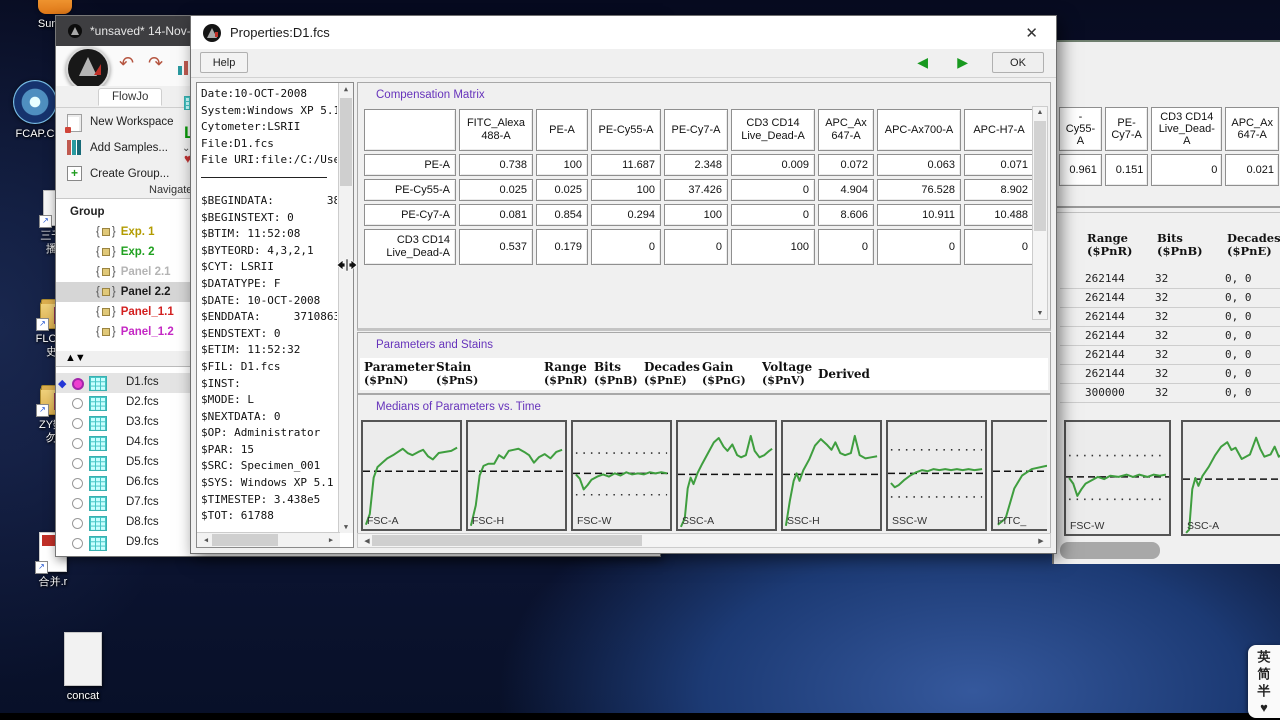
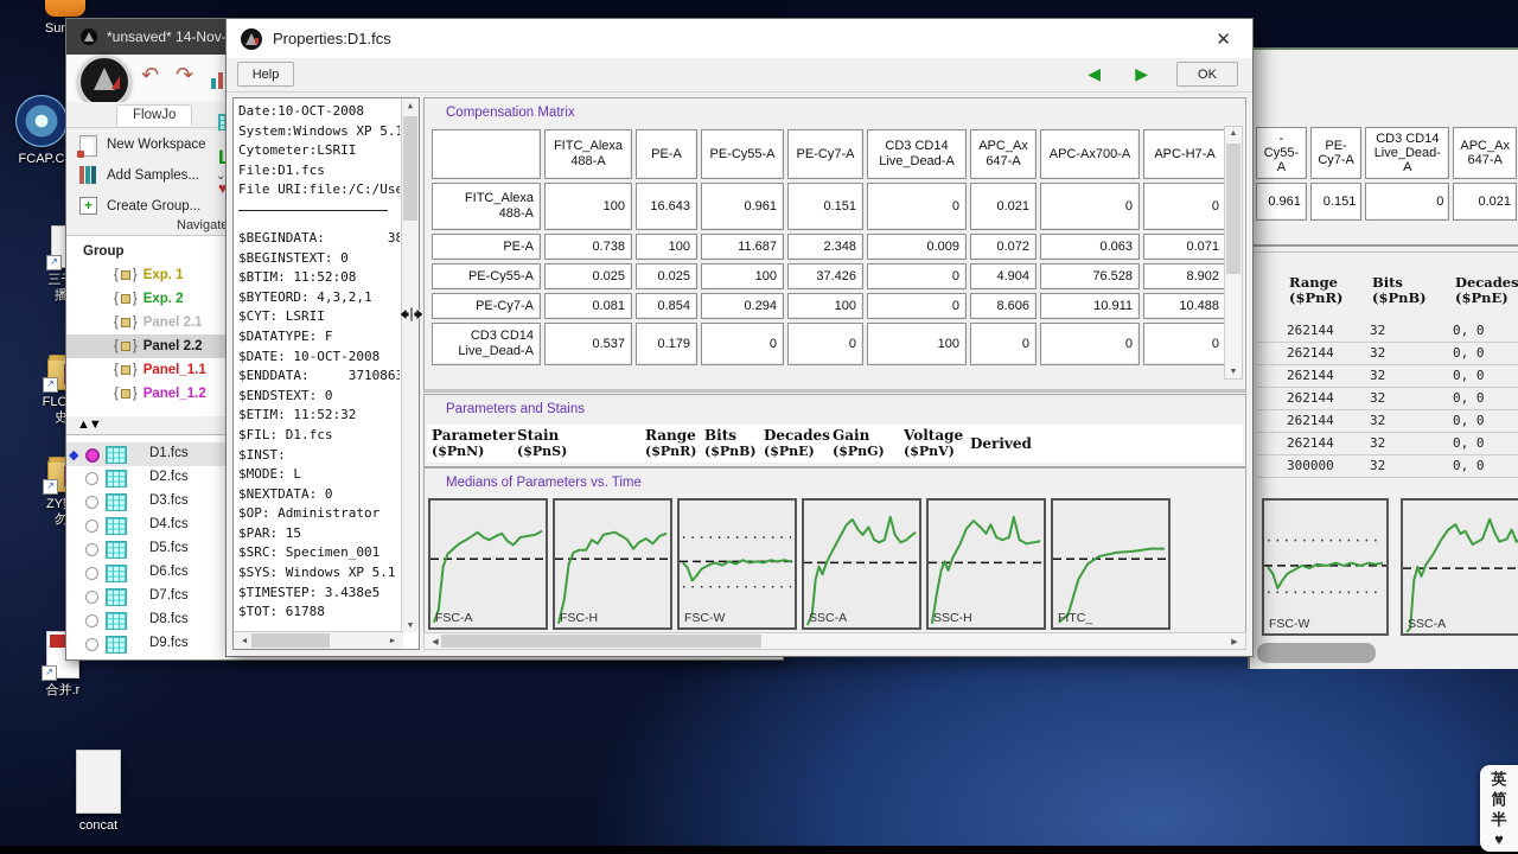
  FCAP.C
  ↗
  ↗
  ↗
  ↗
  合并.r
  concat
  *unsaved* 14-Nov-
  ↶
  ↷
  FlowJo
  New Workspace
  Add Samples...
  ⌄
  +
  Create Group...
  Navigat
  Group
  { } Exp. 1
  { } Exp. 2
  { } Panel 2.1
  { } Panel 2.2
  { } Panel_1.1
  { } Panel_1.2
  ▲▼
  ◆
  D1.fcs
  D2.fcs
  D3.fcs
  D4.fcs
  D5.fcs
  D6.fcs
  D7.fcs
  D8.fcs
  D9.fcs
  ♥
  -Cy55-A	PE-Cy7-A	CD3 CD14Live_Dead-A	APC_Ax647-A
  0.961	0.151	0	0.021
  Range
  ($PnR)
  Bits
  ($PnB)
  Decades
  ($PnE)
  262144
  32
  0, 0
  262144
  32
  0, 0
  262144
  32
  0, 0
  262144
  32
  0, 0
  262144
  32
  0, 0
  262144
  32
  0, 0
  300000
  32
  0, 0
  FSC-W
  SSC-A
  Properties:D1.fcs
  ✕
  Help
  ◀
  ▶
  OK
  Date:10-OCT-2008
  System:Windows XP 5.1
  Cytometer:LSRII
  File:D1.fcs
  File URI:file:/C:/Use
  $BEGINDATA: 38
  $BEGINSTEXT: 0
  $BTIM: 11:52:08
  $BYTEORD: 4,3,2,1
  $CYT: LSRII
  $DATATYPE: F
  $DATE: 10-OCT-2008
  $ENDDATA: 3710863
  $ENDSTEXT: 0
  $ETIM: 11:52:32
  $FIL: D1.fcs
  $INST:
  $MODE: L
  $NEXTDATA: 0
  $OP: Administrator
  $PAR: 15
  $SRC: Specimen_001
  $SYS: Windows XP 5.1
  $TIMESTEP: 3.438e5
  $TOT: 61788
  ▲
  ▼
  ◀
  ▶
  Compensation Matrix
  	FITC_Alexa488-A	PE-A	PE-Cy55-A	PE-Cy7-A	CD3 CD14Live_Dead-A	APC_Ax647-A	APC-Ax700-A	APC-H7-A
+ FITC_Alexa488-A	100	16.643	0.961	0.151	0	0.021	0	0
  PE-A	0.738	100	11.687	2.348	0.009	0.072	0.063	0.071
  PE-Cy55-A	0.025	0.025	100	37.426	0	4.904	76.528	8.902
  PE-Cy7-A	0.081	0.854	0.294	100	0	8.606	10.911	10.488
  CD3 CD14Live_Dead-A	0.537	0.179	0	0	100	0	0	0
  Parameters and Stains
  Parameter
  ($PnN)
  Stain
  ($PnS)
  Range
  ($PnR)
  Bits
  ($PnB)
  Decades
  ($PnE)
  Gain
  ($PnG)
  Voltage
  ($PnV)
  Derived
  Medians of Parameters vs. Time
  FSC-A
  FSC-H
  FSC-W
  SSC-A
  SSC-H
- SSC-W
  FITC_
  英
  简
  半
  ♥
